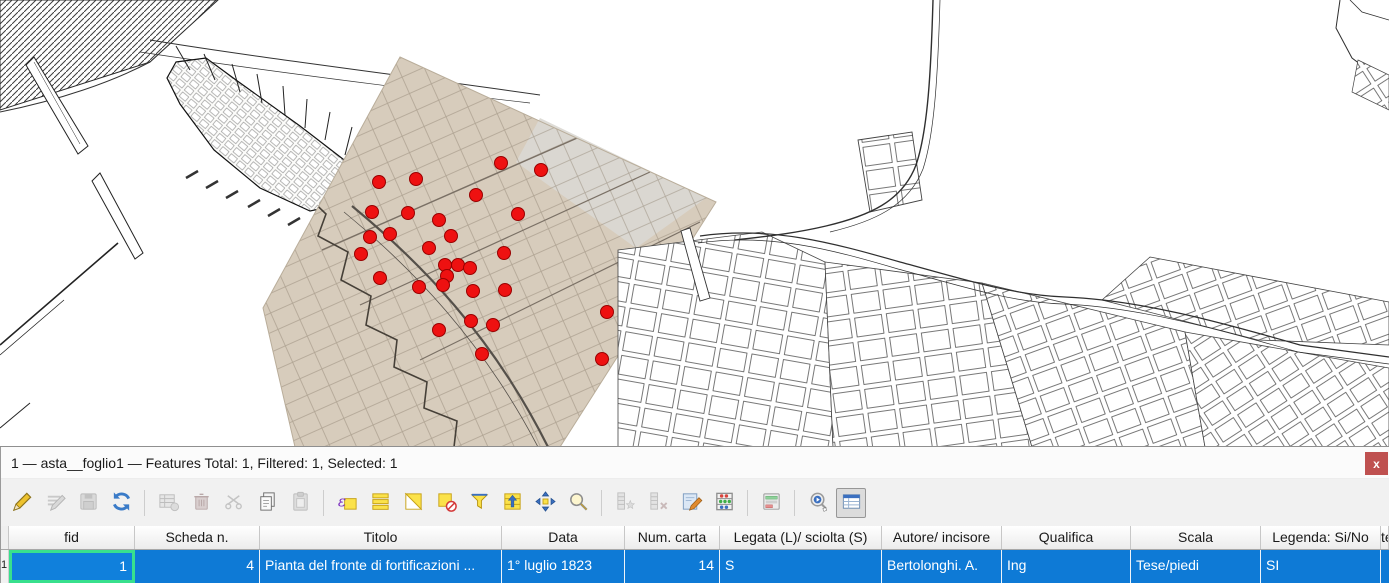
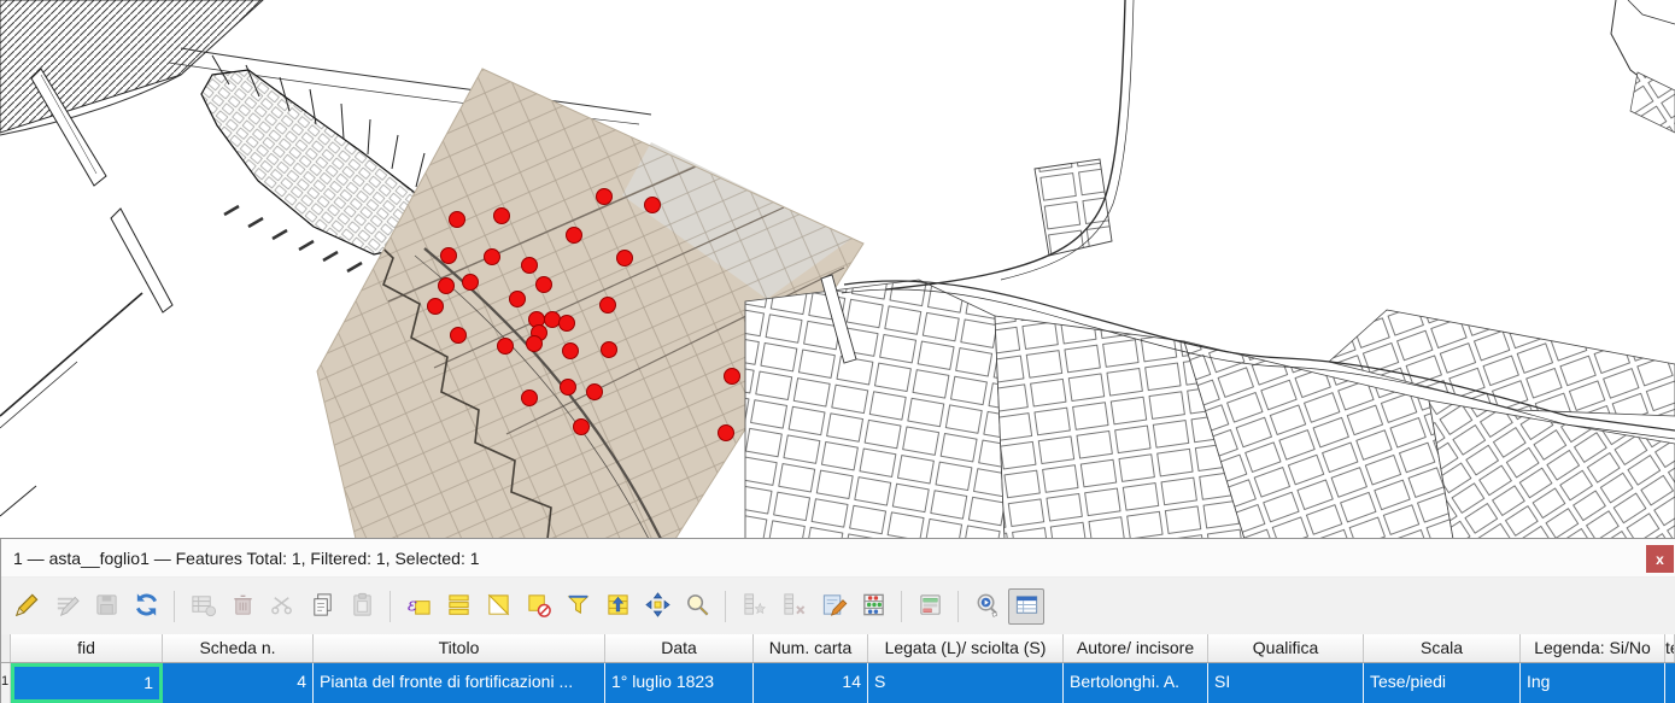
  1 — asta__foglio1 — Features Total: 1, Filtered: 1, Selected: 1
  x
  ε
  fid
  Scheda n.
  Titolo
  Data
  Num. carta
  Legata (L)/ sciolta (S)
  Autore/ incisore
  Qualifica
  Scala
  Legenda: Si/No
  1
  1
  4
  Pianta del fronte di fortificazioni ...
  1° luglio 1823
  14
  S
  Bertolonghi. A.
- Ing
+ SI
  Tese/piedi
- SI
+ Ing
